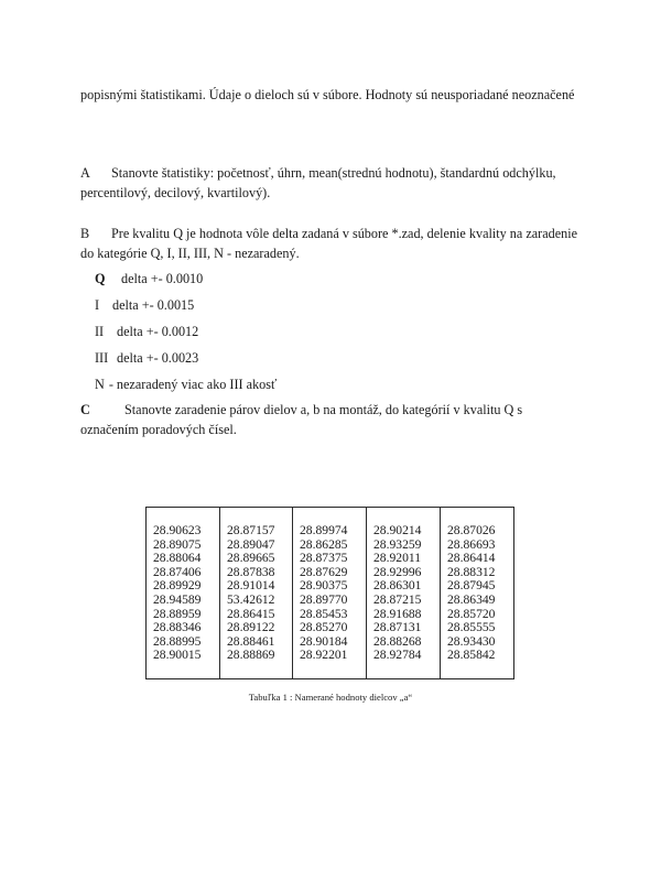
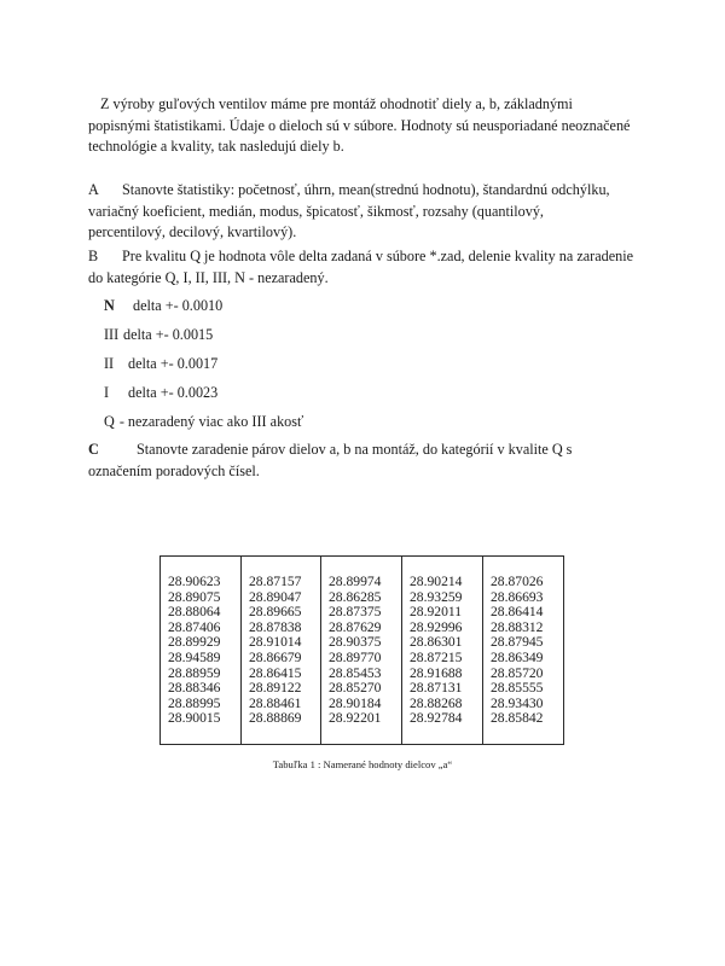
+ Z výroby guľových ventilov máme pre montáž ohodnotiť diely a, b, základnými
  popisnými štatistikami. Údaje o dieloch sú v súbore. Hodnoty sú neusporiadané neoznačené
+ technológie a kvality, tak nasledujú diely b.
  A Stanovte štatistiky: početnosť, úhrn, mean(strednú hodnotu), štandardnú odchýlku,
+ variačný koeficient, medián, modus, špicatosť, šikmosť, rozsahy (quantilový,
  percentilový, decilový, kvartilový).
  B Pre kvalitu Q je hodnota vôle delta zadaná v súbore *.zad, delenie kvality na zaradenie
  do kategórie Q, I, II, III, N - nezaradený.
- Q delta +- 0.0010
+ N delta +- 0.0010
- I delta +- 0.0015
+ III delta +- 0.0015
- II delta +- 0.0012
+ II delta +- 0.0017
- III delta +- 0.0023
+ I delta +- 0.0023
- N - nezaradený viac ako III akosť
+ Q - nezaradený viac ako III akosť
- C Stanovte zaradenie párov dielov a, b na montáž, do kategórií v kvalitu Q s
+ C Stanovte zaradenie párov dielov a, b na montáž, do kategórií v kvalite Q s
  označením poradových čísel.
- 28.90623 28.89075 28.88064 28.87406 28.89929 28.94589 28.88959 28.88346 28.88995 28.90015	28.87157 28.89047 28.89665 28.87838 28.91014 53.42612 28.86415 28.89122 28.88461 28.88869	28.89974 28.86285 28.87375 28.87629 28.90375 28.89770 28.85453 28.85270 28.90184 28.92201	28.90214 28.93259 28.92011 28.92996 28.86301 28.87215 28.91688 28.87131 28.88268 28.92784	28.87026 28.86693 28.86414 28.88312 28.87945 28.86349 28.85720 28.85555 28.93430 28.85842
+ 28.90623 28.89075 28.88064 28.87406 28.89929 28.94589 28.88959 28.88346 28.88995 28.90015	28.87157 28.89047 28.89665 28.87838 28.91014 28.86679 28.86415 28.89122 28.88461 28.88869	28.89974 28.86285 28.87375 28.87629 28.90375 28.89770 28.85453 28.85270 28.90184 28.92201	28.90214 28.93259 28.92011 28.92996 28.86301 28.87215 28.91688 28.87131 28.88268 28.92784	28.87026 28.86693 28.86414 28.88312 28.87945 28.86349 28.85720 28.85555 28.93430 28.85842
  Tabuľka 1 : Namerané hodnoty dielcov „a“
